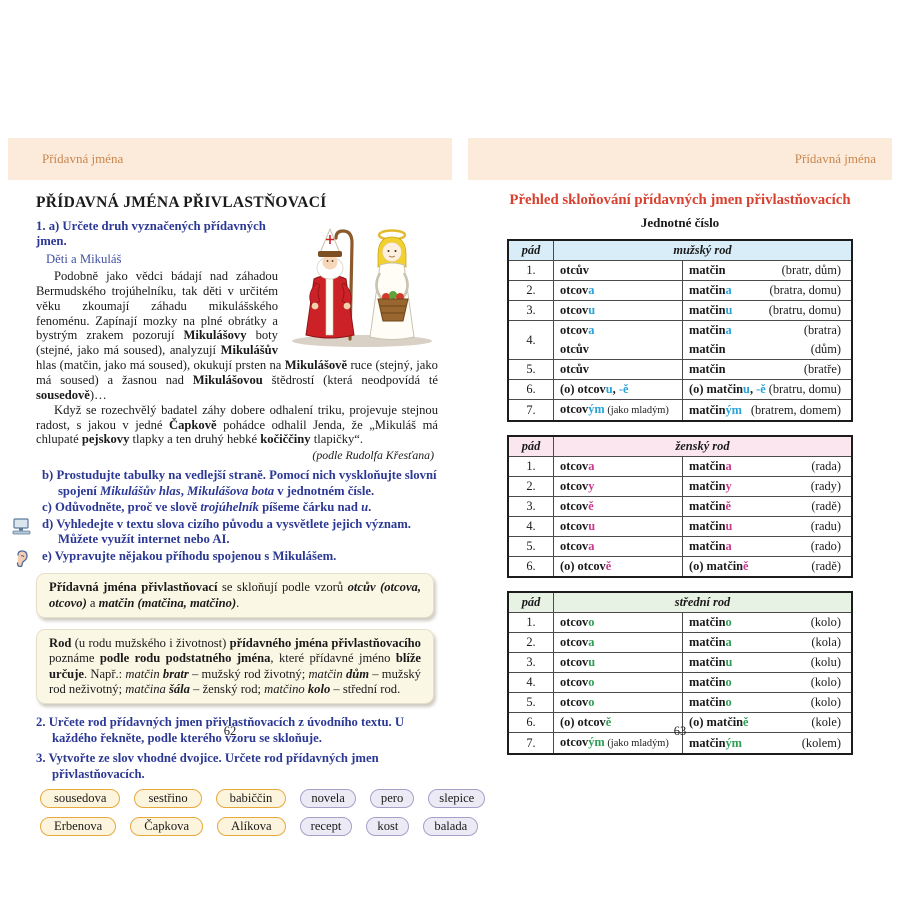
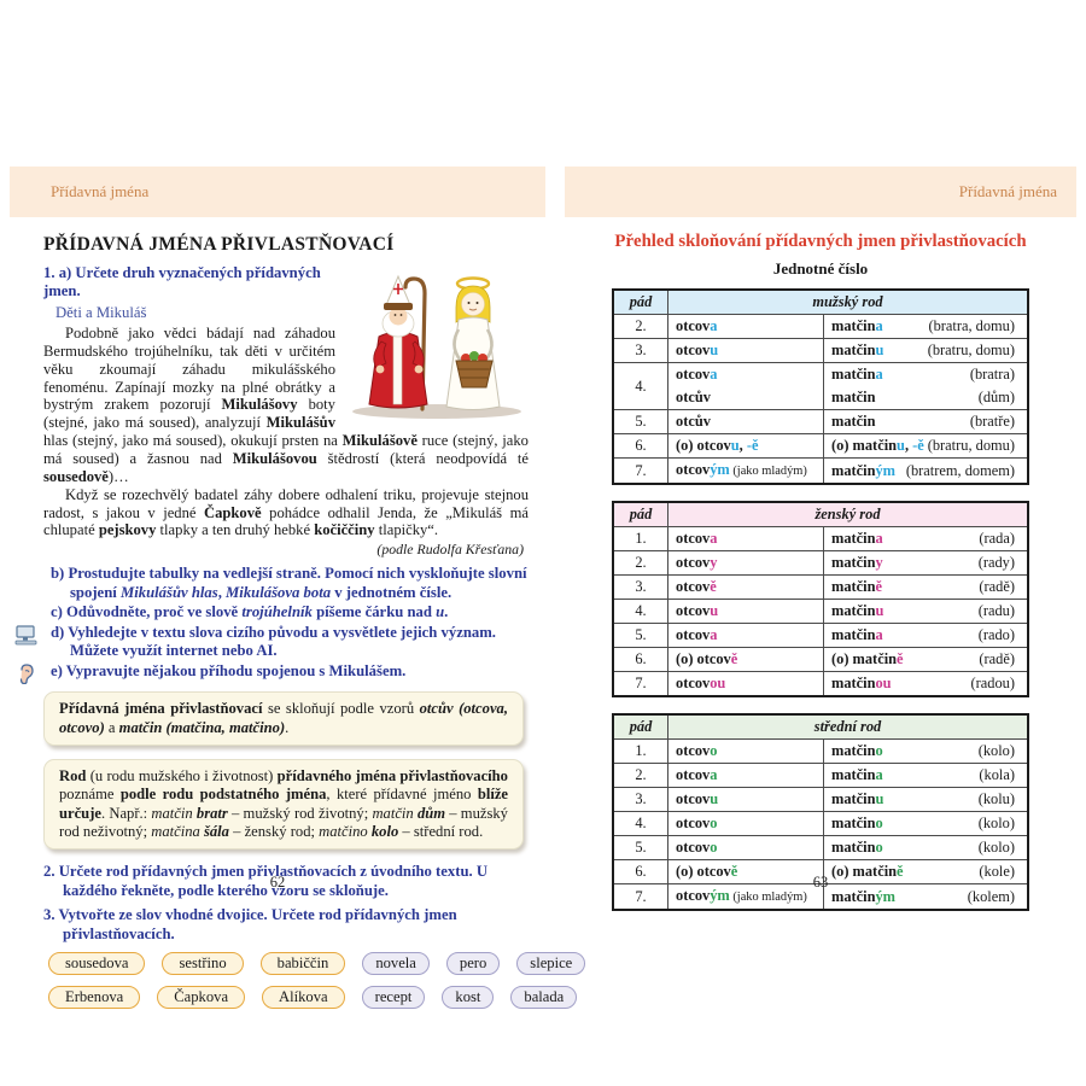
  Přídavná jména
  PŘÍDAVNÁ JMÉNA PŘIVLASTŇOVACÍ
  1. a) Určete druh vyznačených přídavných jmen.
  Děti a Mikuláš
- Podobně jako vědci bádají nad záhadou Bermudského trojúhelníku, tak děti v určitém věku zkoumají záhadu mikulášského fenoménu. Zapínají mozky na plné obrátky a bystrým zrakem pozorují Mikulášovy boty (stejné, jako má soused), analyzují Mikulášův hlas (matčin, jako má soused), okukují prsten na Mikulášově ruce (stejný, jako má soused) a žasnou nad Mikulášovou štědrostí (která neodpovídá té sousedově)…
+ Podobně jako vědci bádají nad záhadou Bermudského trojúhelníku, tak děti v určitém věku zkoumají záhadu mikulášského fenoménu. Zapínají mozky na plné obrátky a bystrým zrakem pozorují Mikulášovy boty (stejné, jako má soused), analyzují Mikulášův hlas (stejný, jako má soused), okukují prsten na Mikulášově ruce (stejný, jako má soused) a žasnou nad Mikulášovou štědrostí (která neodpovídá té sousedově)…
  Když se rozechvělý badatel záhy dobere odhalení triku, projevuje stejnou radost, s jakou v jedné Čapkově pohádce odhalil Jenda, že „Mikuláš má chlupaté pejskovy tlapky a ten druhý hebké kočiččiny tlapičky“.
  (podle Rudolfa Křesťana)
  b) Prostudujte tabulky na vedlejší straně. Pomocí nich vyskloňujte slovní spojení Mikulášův hlas, Mikulášova bota v jednotném čísle.
  c) Odůvodněte, proč ve slově trojúhelník píšeme čárku nad u.
  d) Vyhledejte v textu slova cizího původu a vysvětlete jejich význam. Můžete využít internet nebo AI.
  e) Vypravujte nějakou příhodu spojenou s Mikulášem.
  Přídavná jména přivlastňovací se skloňují podle vzorů otcův (otcova, otcovo) a matčin (matčina, matčino).
  Rod (u rodu mužského i životnost) přídavného jména přivlastňovacího poznáme podle rodu podstatného jména, které přídavné jméno blíže určuje. Např.: matčin bratr – mužský rod životný; matčin dům – mužský rod neživotný; matčina šála – ženský rod; matčino kolo – střední rod.
  2. Určete rod přídavných jmen přivlastňovacích z úvodního textu. U každého řekněte, podle kterého vzoru se skloňuje.
  3. Vytvořte ze slov vhodné dvojice. Určete rod přídavných jmen přivlastňovacích.
  sousedova
  sestřino
  babiččin
  novela
  pero
  slepice
  Erbenova
  Čapkova
  Alíkova
  recept
  kost
  balada
  62
  Přídavná jména
  Přehled skloňování přídavných jmen přivlastňovacích
  Jednotné číslo
  pád	mužský rod
- 1.	otcův	matčin (bratr, dům)
  2.	otcova	matčina (bratra, domu)
  3.	otcovu	matčinu (bratru, domu)
  4.	otcovaotcův	matčina (bratra)matčin (dům)
  5.	otcův	matčin (bratře)
  6.	(o) otcovu, -ě	(o) matčinu, -ě (bratru, domu)
  7.	otcovým (jako mladým)	matčiným (bratrem, domem)
  pád	ženský rod
  1.	otcova	matčina (rada)
  2.	otcovy	matčiny (rady)
  3.	otcově	matčině (radě)
  4.	otcovu	matčinu (radu)
  5.	otcova	matčina (rado)
  6.	(o) otcově	(o) matčině (radě)
+ 7.	otcovou	matčinou (radou)
  pád	střední rod
  1.	otcovo	matčino (kolo)
  2.	otcova	matčina (kola)
  3.	otcovu	matčinu (kolu)
  4.	otcovo	matčino (kolo)
  5.	otcovo	matčino (kolo)
  6.	(o) otcově	(o) matčině (kole)
  7.	otcovým (jako mladým)	matčiným (kolem)
  63
